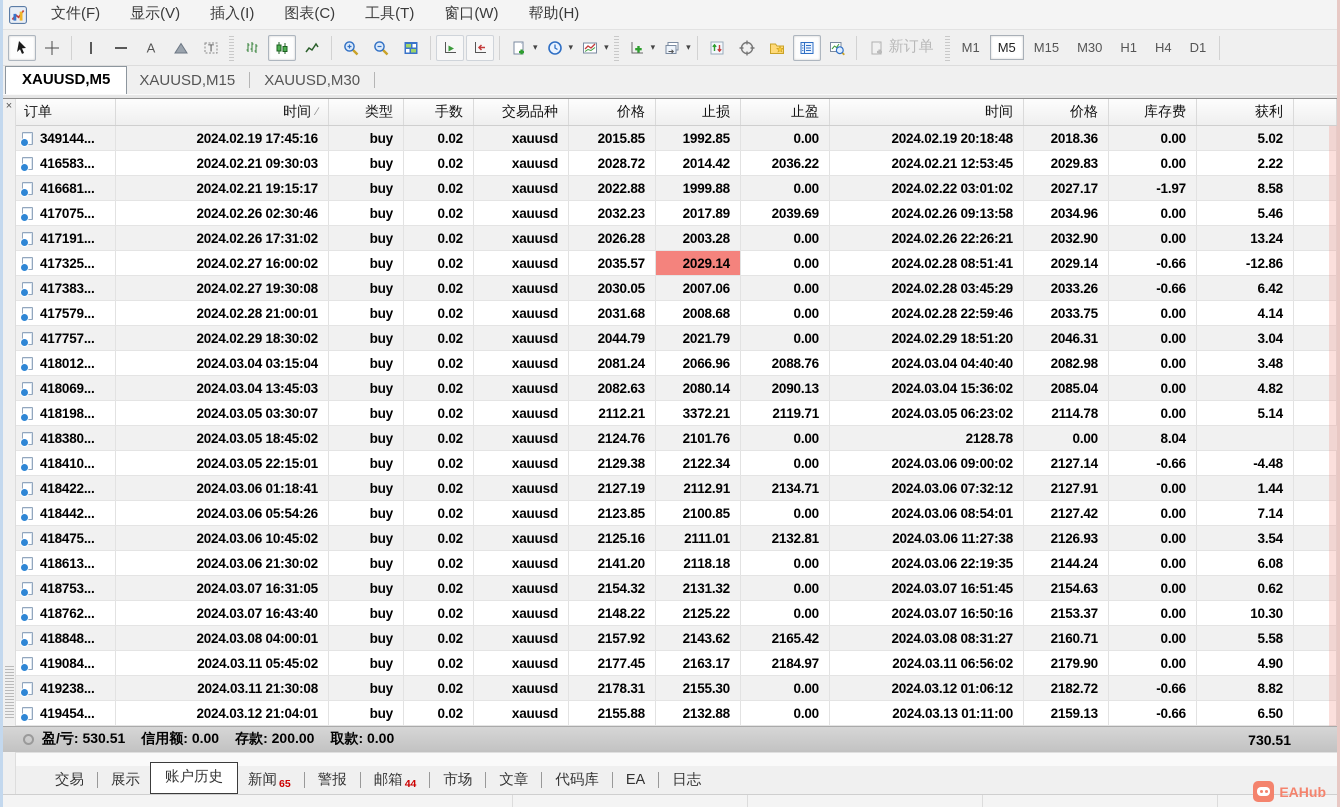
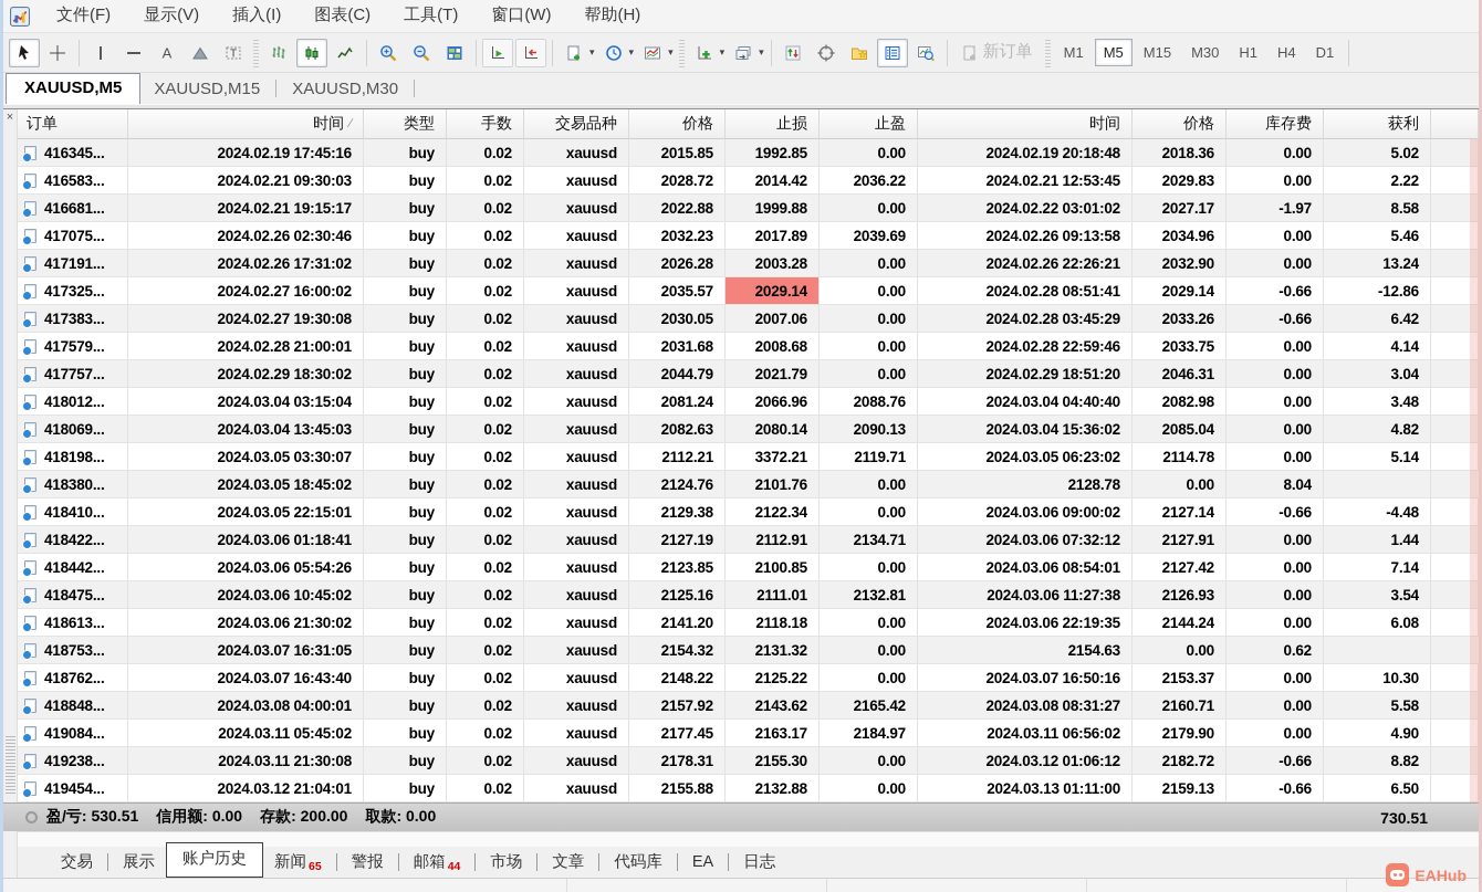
  文件(F)
  显示(V)
  插入(I)
  图表(C)
  工具(T)
  窗口(W)
  帮助(H)
  A
  T
  ▾
  ▾
  ▾
  ▾
  ▾
  新订单
  M1 M5 M15 M30 H1 H4 D1
  XAUUSD,M5
  XAUUSD,M15
  XAUUSD,M30
  订单
  时间
  ∕
  类型
  手数
  交易品种
  价格
  止损
  止盈
  时间
  价格
  库存费
  获利
- 349144...
+ 416345...
  2024.02.19 17:45:16
  buy
  0.02
  xauusd
  2015.85
  1992.85
  0.00
  2024.02.19 20:18:48
  2018.36
  0.00
  5.02
  416583...
  2024.02.21 09:30:03
  buy
  0.02
  xauusd
  2028.72
  2014.42
  2036.22
  2024.02.21 12:53:45
  2029.83
  0.00
  2.22
  416681...
  2024.02.21 19:15:17
  buy
  0.02
  xauusd
  2022.88
  1999.88
  0.00
  2024.02.22 03:01:02
  2027.17
  -1.97
  8.58
  417075...
  2024.02.26 02:30:46
  buy
  0.02
  xauusd
  2032.23
  2017.89
  2039.69
  2024.02.26 09:13:58
  2034.96
  0.00
  5.46
  417191...
  2024.02.26 17:31:02
  buy
  0.02
  xauusd
  2026.28
  2003.28
  0.00
  2024.02.26 22:26:21
  2032.90
  0.00
  13.24
  417325...
  2024.02.27 16:00:02
  buy
  0.02
  xauusd
  2035.57
  2029.14
  0.00
  2024.02.28 08:51:41
  2029.14
  -0.66
  -12.86
  417383...
  2024.02.27 19:30:08
  buy
  0.02
  xauusd
  2030.05
  2007.06
  0.00
  2024.02.28 03:45:29
  2033.26
  -0.66
  6.42
  417579...
  2024.02.28 21:00:01
  buy
  0.02
  xauusd
  2031.68
  2008.68
  0.00
  2024.02.28 22:59:46
  2033.75
  0.00
  4.14
  417757...
  2024.02.29 18:30:02
  buy
  0.02
  xauusd
  2044.79
  2021.79
  0.00
  2024.02.29 18:51:20
  2046.31
  0.00
  3.04
  418012...
  2024.03.04 03:15:04
  buy
  0.02
  xauusd
  2081.24
  2066.96
  2088.76
  2024.03.04 04:40:40
  2082.98
  0.00
  3.48
  418069...
  2024.03.04 13:45:03
  buy
  0.02
  xauusd
  2082.63
  2080.14
  2090.13
  2024.03.04 15:36:02
  2085.04
  0.00
  4.82
  418198...
  2024.03.05 03:30:07
  buy
  0.02
  xauusd
  2112.21
  3372.21
  2119.71
  2024.03.05 06:23:02
  2114.78
  0.00
  5.14
  418380...
  2024.03.05 18:45:02
  buy
  0.02
  xauusd
  2124.76
  2101.76
  0.00
  2128.78
  0.00
  8.04
  418410...
  2024.03.05 22:15:01
  buy
  0.02
  xauusd
  2129.38
  2122.34
  0.00
  2024.03.06 09:00:02
  2127.14
  -0.66
  -4.48
  418422...
  2024.03.06 01:18:41
  buy
  0.02
  xauusd
  2127.19
  2112.91
  2134.71
  2024.03.06 07:32:12
  2127.91
  0.00
  1.44
  418442...
  2024.03.06 05:54:26
  buy
  0.02
  xauusd
  2123.85
  2100.85
  0.00
  2024.03.06 08:54:01
  2127.42
  0.00
  7.14
  418475...
  2024.03.06 10:45:02
  buy
  0.02
  xauusd
  2125.16
  2111.01
  2132.81
  2024.03.06 11:27:38
  2126.93
  0.00
  3.54
  418613...
  2024.03.06 21:30:02
  buy
  0.02
  xauusd
  2141.20
  2118.18
  0.00
  2024.03.06 22:19:35
  2144.24
  0.00
  6.08
  418753...
  2024.03.07 16:31:05
  buy
  0.02
  xauusd
  2154.32
  2131.32
  0.00
- 2024.03.07 16:51:45
  2154.63
  0.00
  0.62
  418762...
  2024.03.07 16:43:40
  buy
  0.02
  xauusd
  2148.22
  2125.22
  0.00
  2024.03.07 16:50:16
  2153.37
  0.00
  10.30
  418848...
  2024.03.08 04:00:01
  buy
  0.02
  xauusd
  2157.92
  2143.62
  2165.42
  2024.03.08 08:31:27
  2160.71
  0.00
  5.58
  419084...
  2024.03.11 05:45:02
  buy
  0.02
  xauusd
  2177.45
  2163.17
  2184.97
  2024.03.11 06:56:02
  2179.90
  0.00
  4.90
  419238...
  2024.03.11 21:30:08
  buy
  0.02
  xauusd
  2178.31
  2155.30
  0.00
  2024.03.12 01:06:12
  2182.72
  -0.66
  8.82
  419454...
  2024.03.12 21:04:01
  buy
  0.02
  xauusd
  2155.88
  2132.88
  0.00
  2024.03.13 01:11:00
  2159.13
  -0.66
  6.50
  ×
  盈/亏: 530.51
  信用额: 0.00
  存款: 200.00
  取款: 0.00
  730.51
  交易
  展示
  账户历史
  新闻
  65
  警报
  邮箱
  44
  市场
  文章
  代码库
  EA
  日志
  EAHub
